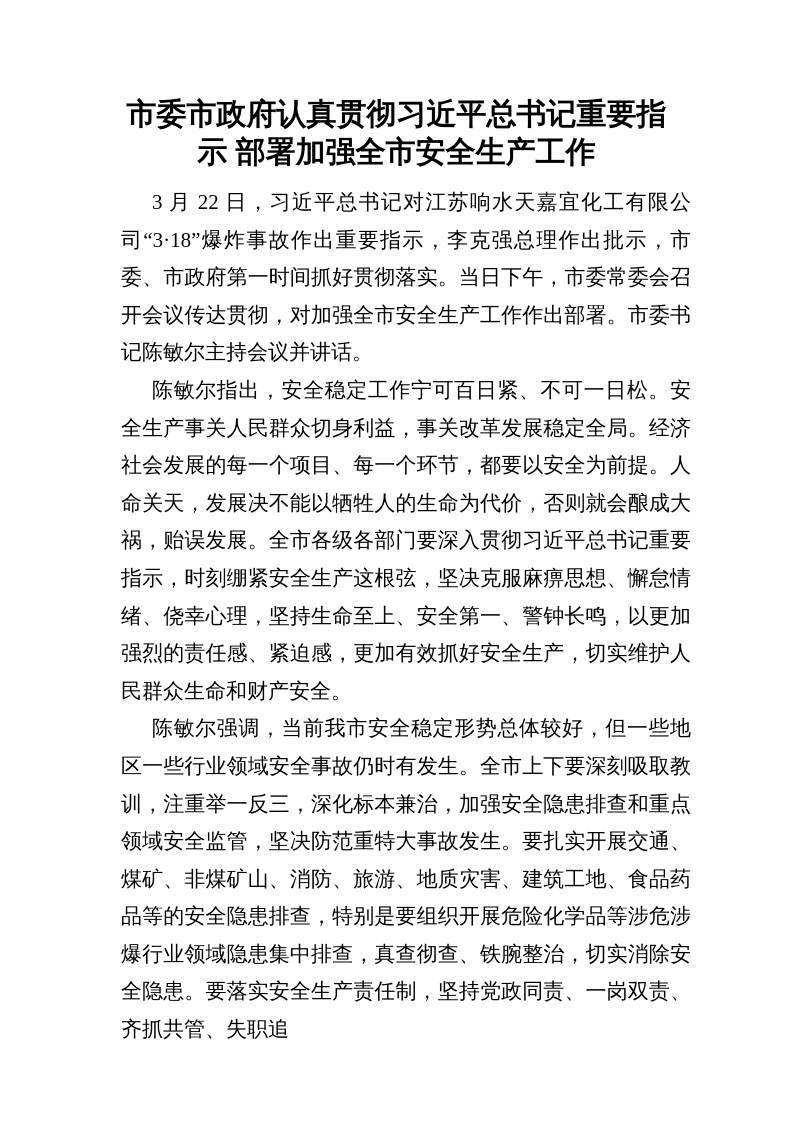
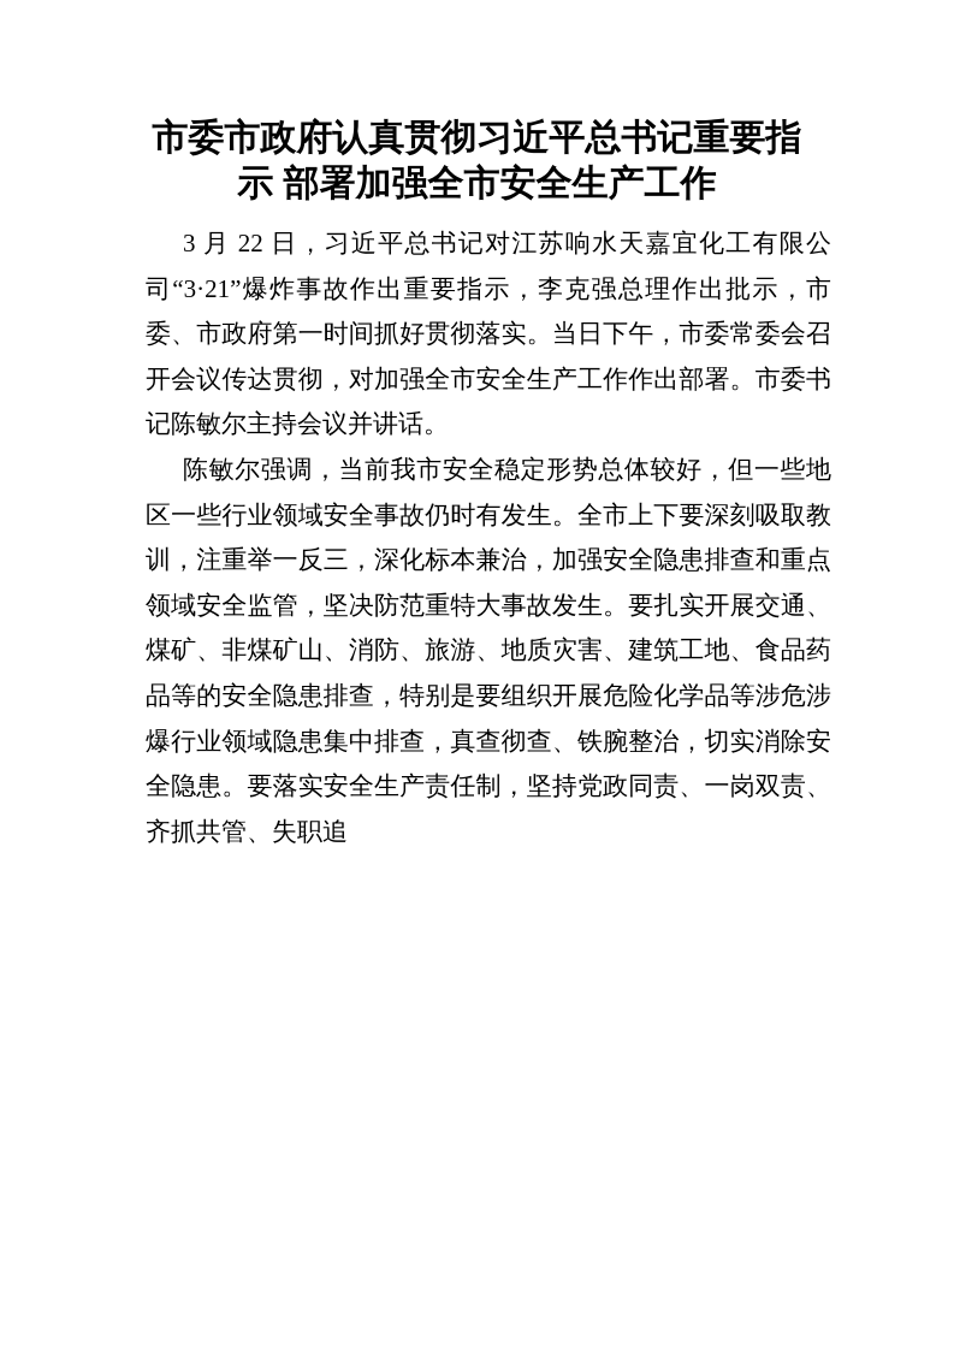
  市委市政府认真贯彻习近平总书记重要指示 部署加强全市安全生产工作
- 3 月 22 日，习近平总书记对江苏响水天嘉宜化工有限公司“3·18”爆炸事故作出重要指示，李克强总理作出批示，市委、市政府第一时间抓好贯彻落实。当日下午，市委常委会召开会议传达贯彻，对加强全市安全生产工作作出部署。市委书记陈敏尔主持会议并讲话。
+ 3 月 22 日，习近平总书记对江苏响水天嘉宜化工有限公司“3·21”爆炸事故作出重要指示，李克强总理作出批示，市委、市政府第一时间抓好贯彻落实。当日下午，市委常委会召开会议传达贯彻，对加强全市安全生产工作作出部署。市委书记陈敏尔主持会议并讲话。
- 陈敏尔指出，安全稳定工作宁可百日紧、不可一日松。安全生产事关人民群众切身利益，事关改革发展稳定全局。经济社会发展的每一个项目、每一个环节，都要以安全为前提。人命关天，发展决不能以牺牲人的生命为代价，否则就会酿成大祸，贻误发展。全市各级各部门要深入贯彻习近平总书记重要指示，时刻绷紧安全生产这根弦，坚决克服麻痹思想、懈怠情绪、侥幸心理，坚持生命至上、安全第一、警钟长鸣，以更加强烈的责任感、紧迫感，更加有效抓好安全生产，切实维护人民群众生命和财产安全。
  陈敏尔强调，当前我市安全稳定形势总体较好，但一些地区一些行业领域安全事故仍时有发生。全市上下要深刻吸取教训，注重举一反三，深化标本兼治，加强安全隐患排查和重点领域安全监管，坚决防范重特大事故发生。要扎实开展交通、煤矿、非煤矿山、消防、旅游、地质灾害、建筑工地、食品药品等的安全隐患排查，特别是要组织开展危险化学品等涉危涉爆行业领域隐患集中排查，真查彻查、铁腕整治，切实消除安全隐患。要落实安全生产责任制，坚持党政同责、一岗双责、齐抓共管、失职追
